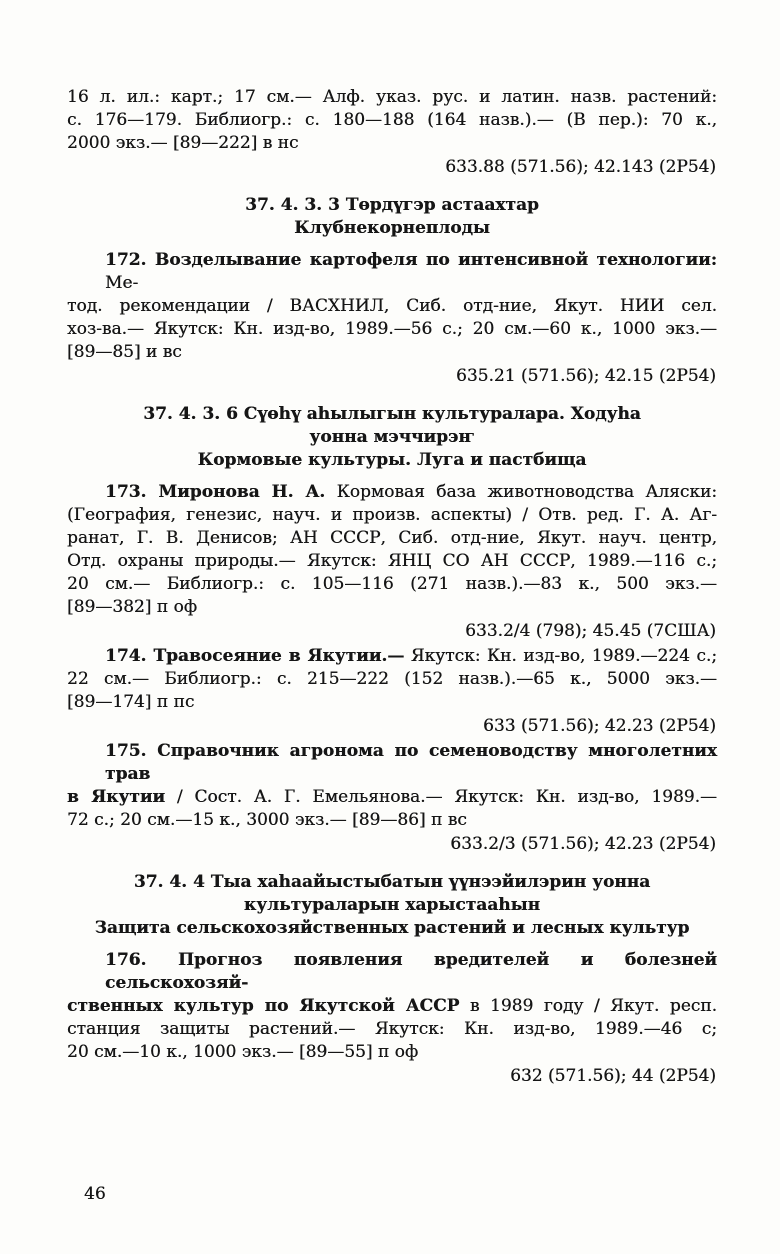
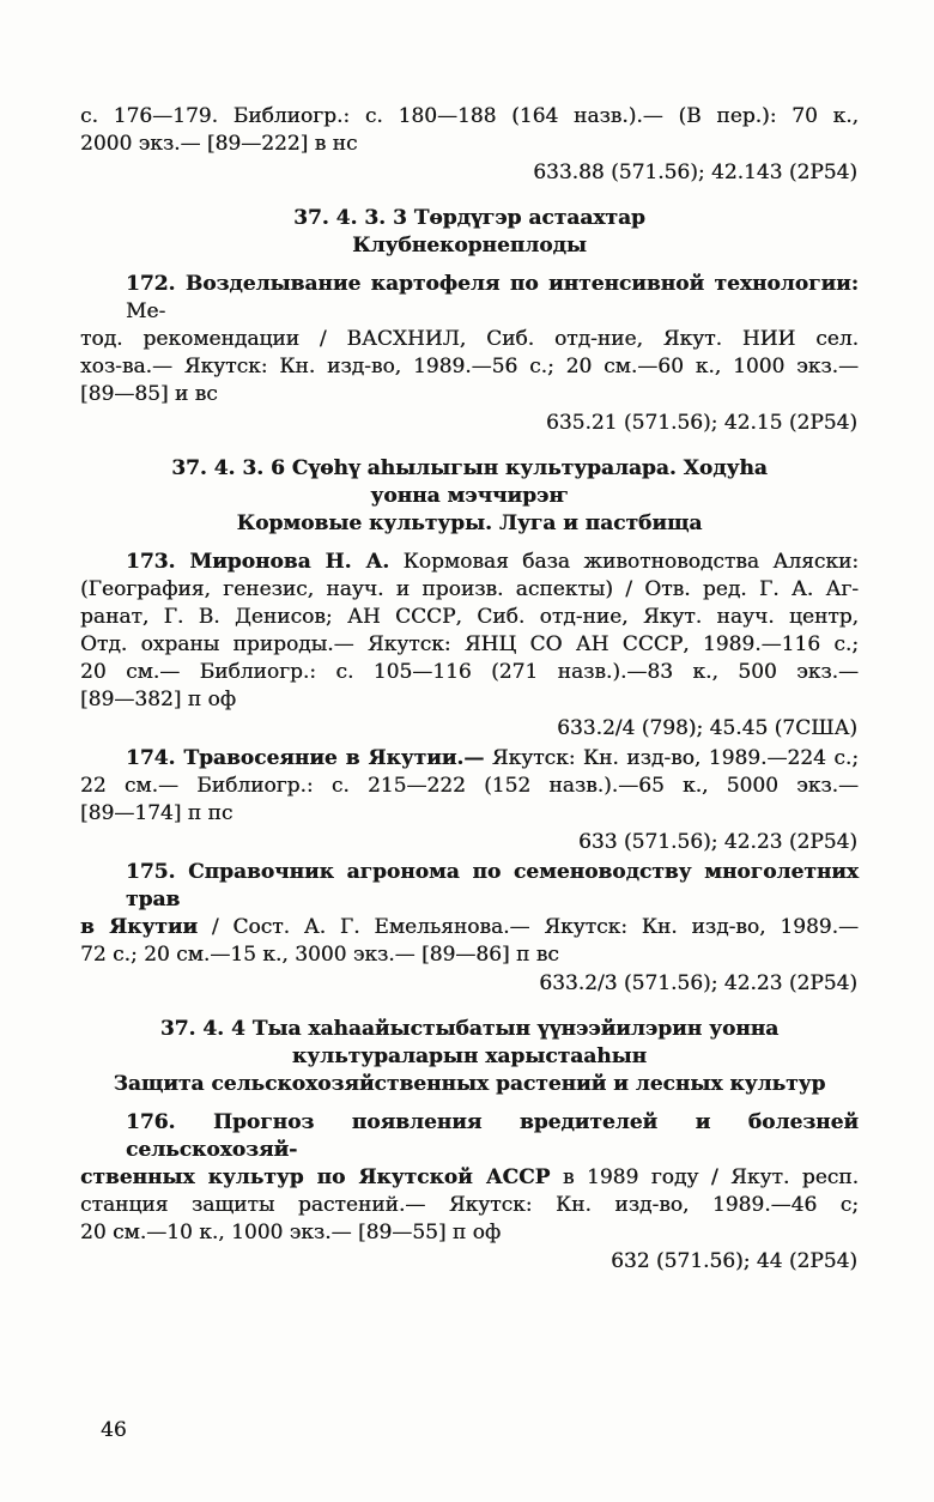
- 16 л. ил.: карт.; 17 см.— Алф. указ. рус. и латин. назв. растений:
  с. 176—179. Библиогр.: с. 180—188 (164 назв.).— (В пер.): 70 к.,
  2000 экз.— [89—222] в нс
  633.88 (571.56); 42.143 (2Р54)
  37. 4. 3. 3 Төрдүгэр астаахтар
  Клубнекорнеплоды
  172. Возделывание картофеля по интенсивной технологии: Ме-
  тод. рекомендации / ВАСХНИЛ, Сиб. отд-ние, Якут. НИИ сел.
  хоз-ва.— Якутск: Кн. изд-во, 1989.—56 с.; 20 см.—60 к., 1000 экз.—
  [89—85] и вс
  635.21 (571.56); 42.15 (2Р54)
  37. 4. 3. 6 Сүөһү аһылыгын культуралара. Ходуһа
  уонна мэччирэҥ
  Кормовые культуры. Луга и пастбища
  173. Миронова Н. А. Кормовая база животноводства Аляски:
  (География, генезис, науч. и произв. аспекты) / Отв. ред. Г. А. Аг-
  ранат, Г. В. Денисов; АН СССР, Сиб. отд-ние, Якут. науч. центр,
  Отд. охраны природы.— Якутск: ЯНЦ СО АН СССР, 1989.—116 с.;
  20 см.— Библиогр.: с. 105—116 (271 назв.).—83 к., 500 экз.—
  [89—382] п оф
  633.2/4 (798); 45.45 (7США)
  174. Травосеяние в Якутии.— Якутск: Кн. изд-во, 1989.—224 с.;
  22 см.— Библиогр.: с. 215—222 (152 назв.).—65 к., 5000 экз.—
  [89—174] п пс
  633 (571.56); 42.23 (2Р54)
  175. Справочник агронома по семеноводству многолетних трав
  в Якутии / Сост. А. Г. Емельянова.— Якутск: Кн. изд-во, 1989.—
  72 с.; 20 см.—15 к., 3000 экз.— [89—86] п вс
  633.2/3 (571.56); 42.23 (2Р54)
  37. 4. 4 Тыа хаһаайыстыбатын үүнээйилэрин уонна
  культураларын харыстааһын
  Защита сельскохозяйственных растений и лесных культур
  176. Прогноз появления вредителей и болезней сельскохозяй-
  ственных культур по Якутской АССР в 1989 году / Якут. респ.
  станция защиты растений.— Якутск: Кн. изд-во, 1989.—46 с;
  20 см.—10 к., 1000 экз.— [89—55] п оф
  632 (571.56); 44 (2Р54)
  46
